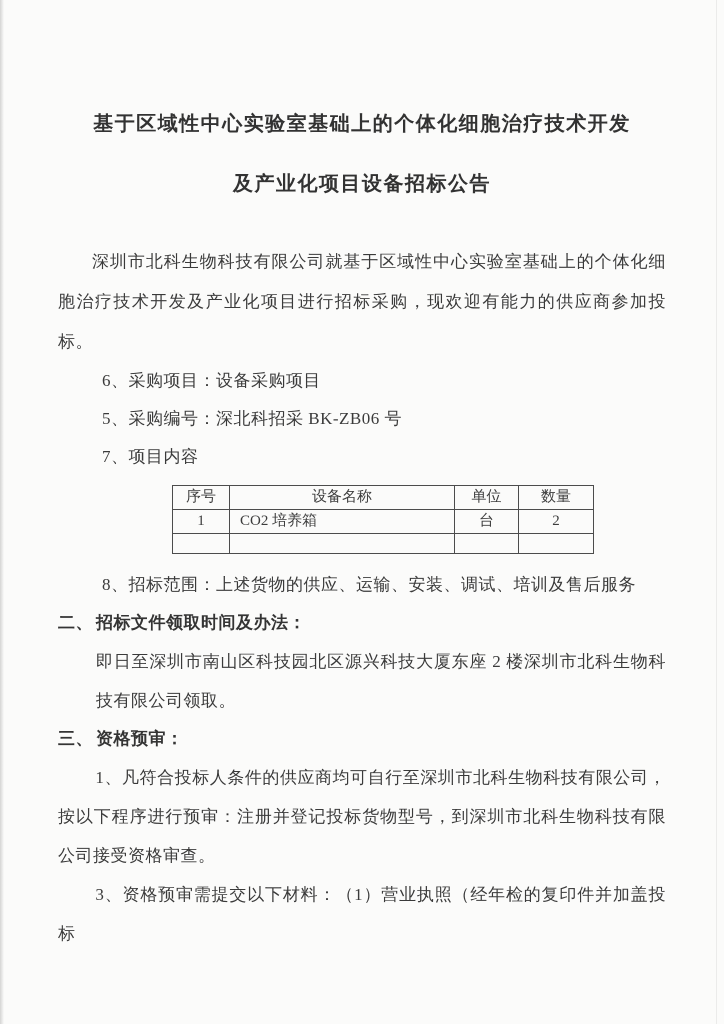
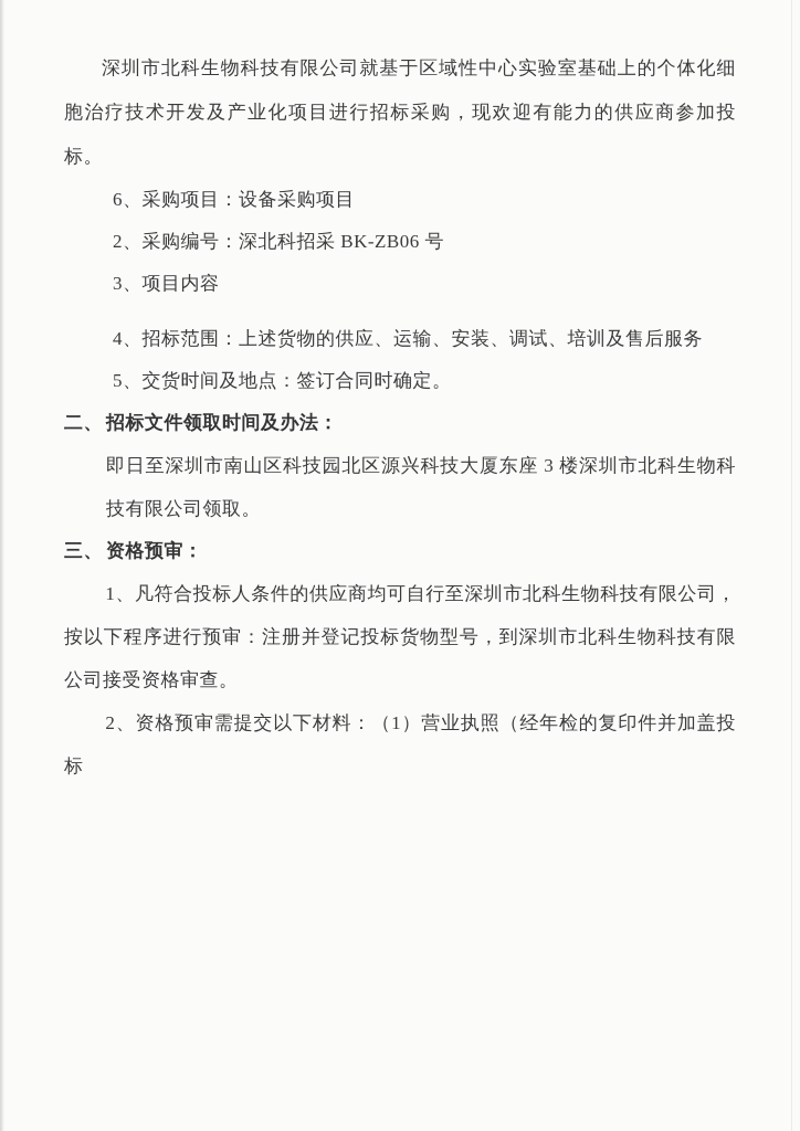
- 基于区域性中心实验室基础上的个体化细胞治疗技术开发
- 及产业化项目设备招标公告
  深圳市北科生物科技有限公司就基于区域性中心实验室基础上的个体化细胞治疗技术开发及产业化项目进行招标采购，现欢迎有能力的供应商参加投标。
  6、采购项目：设备采购项目
- 5、采购编号：深北科招采 BK-ZB06 号
+ 2、采购编号：深北科招采 BK-ZB06 号
- 7、项目内容
+ 3、项目内容
- 序号	设备名称	单位	数量
- 1	CO2 培养箱	台	2
- 8、招标范围：上述货物的供应、运输、安装、调试、培训及售后服务
+ 4、招标范围：上述货物的供应、运输、安装、调试、培训及售后服务
+ 5、交货时间及地点：签订合同时确定。
  二、
  招标文件领取时间及办法：
- 即日至深圳市南山区科技园北区源兴科技大厦东座 2 楼深圳市北科生物科技有限公司领取。
+ 即日至深圳市南山区科技园北区源兴科技大厦东座 3 楼深圳市北科生物科技有限公司领取。
  三、
  资格预审：
  1、凡符合投标人条件的供应商均可自行至深圳市北科生物科技有限公司，按以下程序进行预审：注册并登记投标货物型号，到深圳市北科生物科技有限公司接受资格审查。
- 3、资格预审需提交以下材料：（1）营业执照（经年检的复印件并加盖投标
+ 2、资格预审需提交以下材料：（1）营业执照（经年检的复印件并加盖投标
